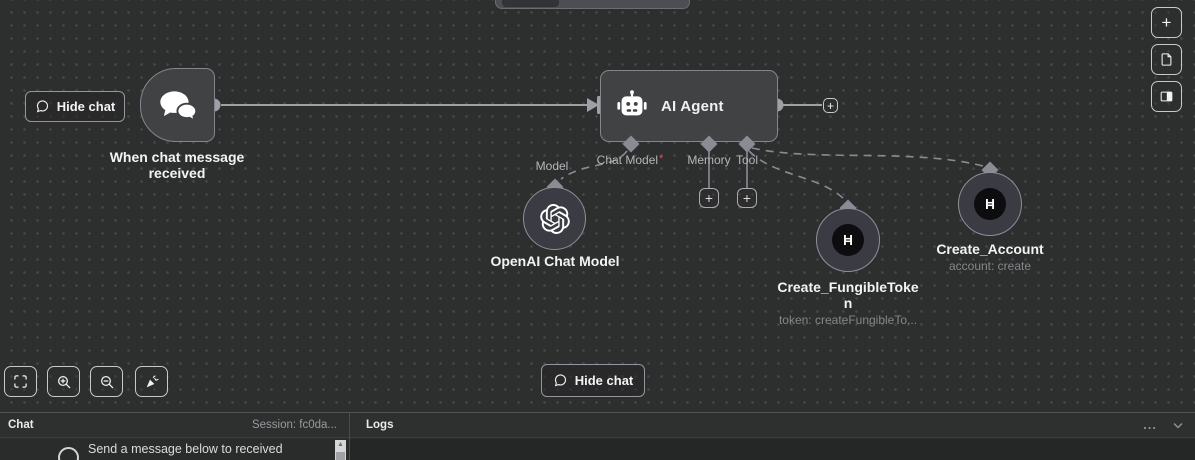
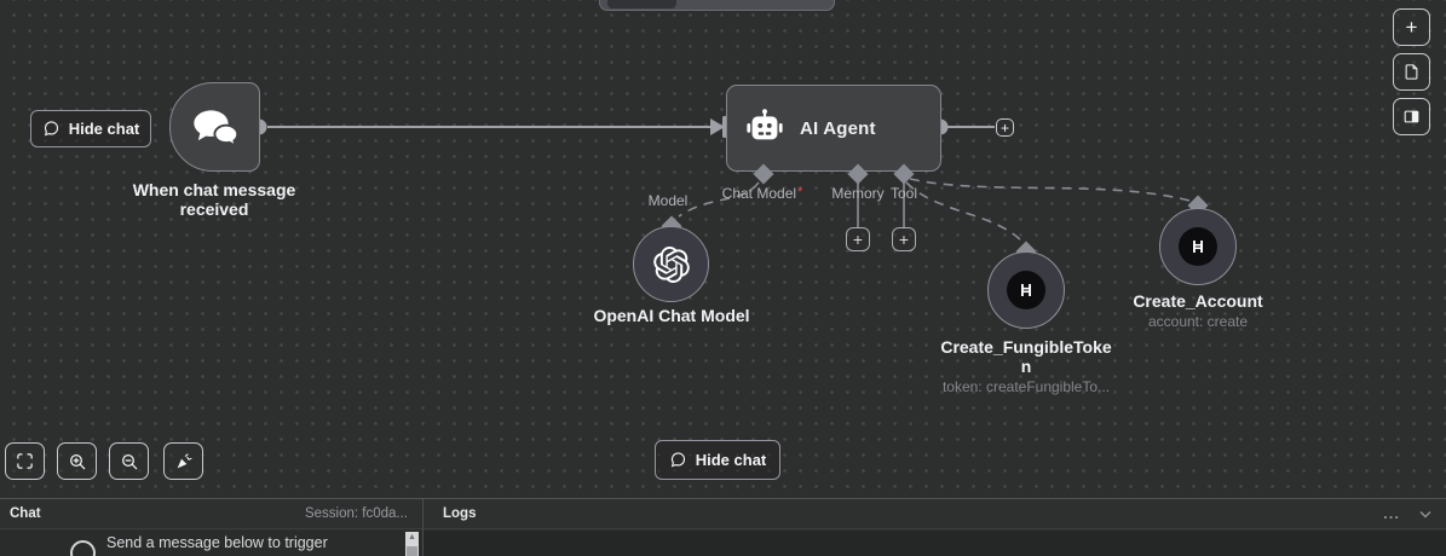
  Hide chat
  When chat message received
  AI Agent
  +
  Chat Model*
  Memory
  Tool
  +
  +
  Model
  OpenAI Chat Model
  Create_FungibleToken
  token: createFungibleTo...
  Create_Account
  account: create
  +
  Hide chat
  Chat
  Session: fc0da...
- Send a message below to received
+ Send a message below to trigger
  Logs
  ...
